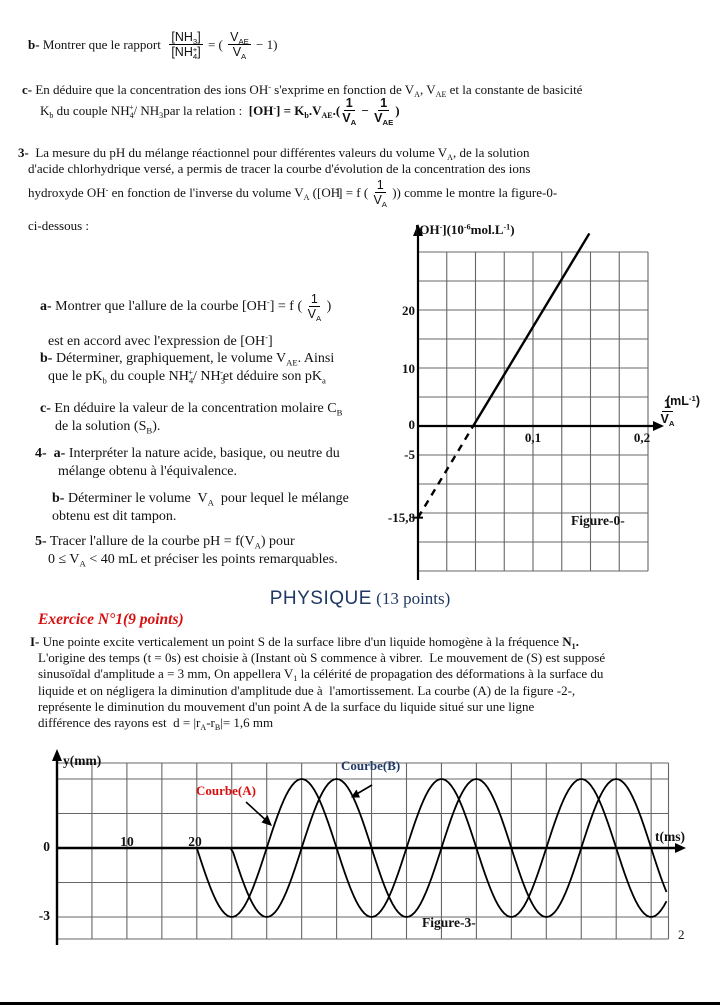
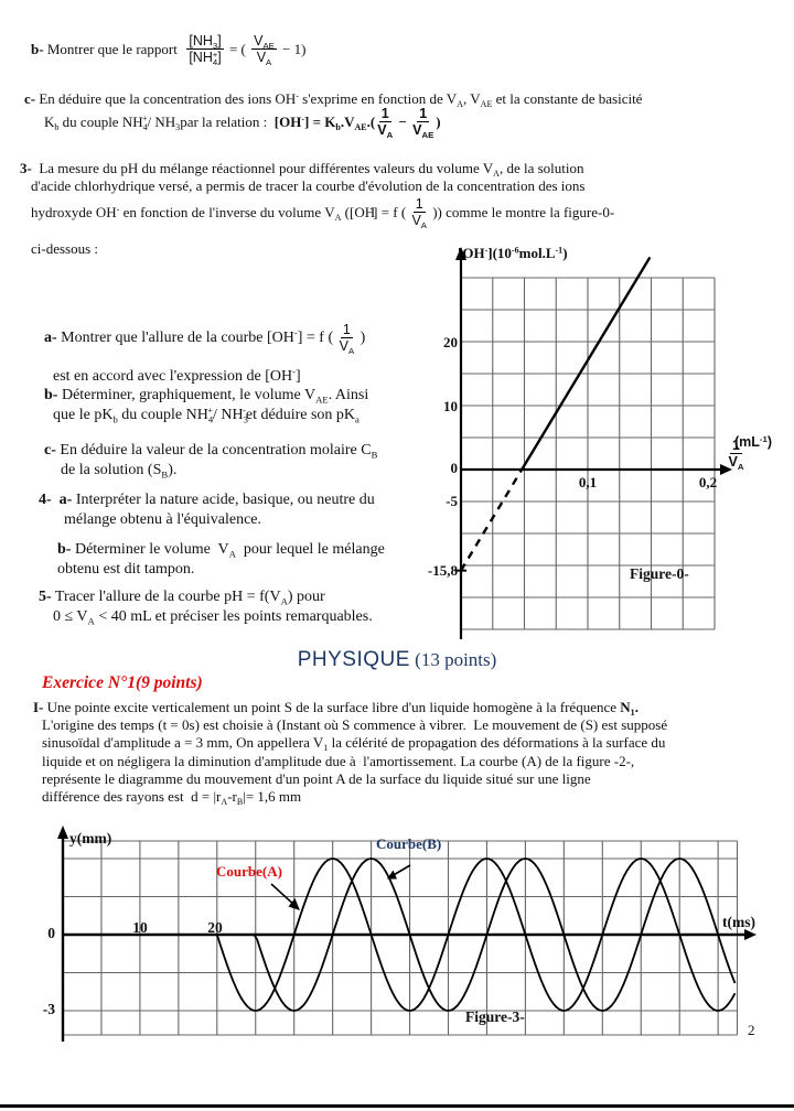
  b- Montrer que le rapport
  [NH3]
  [NH4+]
  = (
  VAE
  VA
  − 1)
  c- En déduire que la concentration des ions OH- s'exprime en fonction de VA, VAE et la constante de basicité
  Kb du couple NH4+/ NH3par la relation : [OH-] = Kb.VAE.(
  1
  VA
  −
  1
  VAE
  )
  3- La mesure du pH du mélange réactionnel pour différentes valeurs du volume VA, de la solution
  d'acide chlorhydrique versé, a permis de tracer la courbe d'évolution de la concentration des ions
  hydroxyde OH- en fonction de l'inverse du volume VA ([OH-] = f (
  1
  VA
  )) comme le montre la figure-0-
  ci-dessous :
  a- Montrer que l'allure de la courbe [OH-] = f (
  1
  VA
  )
  est en accord avec l'expression de [OH-]
  b- Déterminer, graphiquement, le volume VAE. Ainsi
  que le pKb du couple NH4+/ NH3-et déduire son pKa
  c- En déduire la valeur de la concentration molaire CB
  de la solution (SB).
  4- a- Interpréter la nature acide, basique, ou neutre du
  mélange obtenu à l'équivalence.
  b- Déterminer le volume VA pour lequel le mélange
  obtenu est dit tampon.
  5- Tracer l'allure de la courbe pH = f(VA) pour
  0 ≤ VA < 40 mL et préciser les points remarquables.
  [OH-](10-6mol.L-1)
  20
  10
  0
  -5
  -15,8
  0,1
  0,2
  1
  VA
  (mL-1)
  Figure-0-
  PHYSIQUE (13 points)
  Exercice N°1(9 points)
  I- Une pointe excite verticalement un point S de la surface libre d'un liquide homogène à la fréquence N1.
  L'origine des temps (t = 0s) est choisie à (Instant où S commence à vibrer. Le mouvement de (S) est supposé
  sinusoïdal d'amplitude a = 3 mm, On appellera V1 la célérité de propagation des déformations à la surface du
  liquide et on négligera la diminution d'amplitude due à l'amortissement. La courbe (A) de la figure -2-,
- représente le diminution du mouvement d'un point A de la surface du liquide situé sur une ligne
+ représente le diagramme du mouvement d'un point A de la surface du liquide situé sur une ligne
  différence des rayons est d = |rA-rB|= 1,6 mm
  y(mm)
  t(ms)
  10
  20
  0
  -3
  Courbe(A)
  Courbe(B)
  Figure-3-
  2
